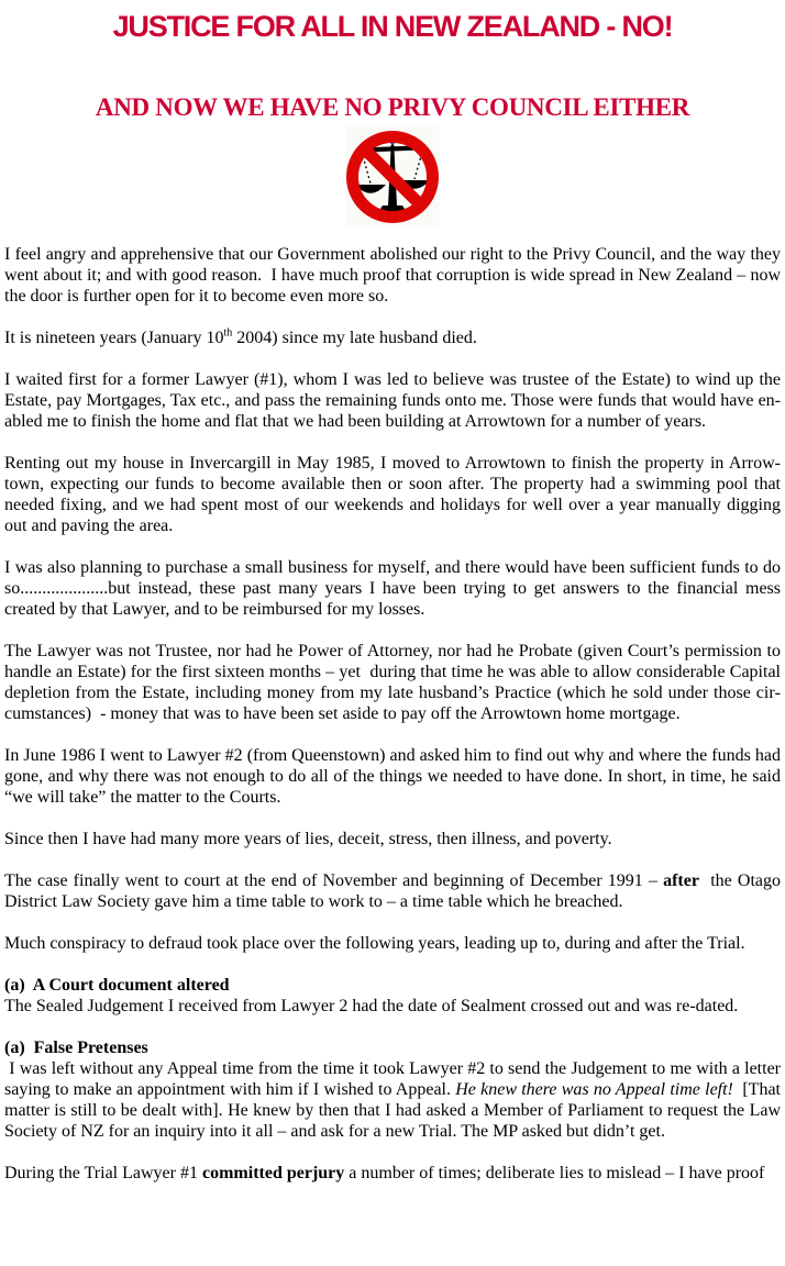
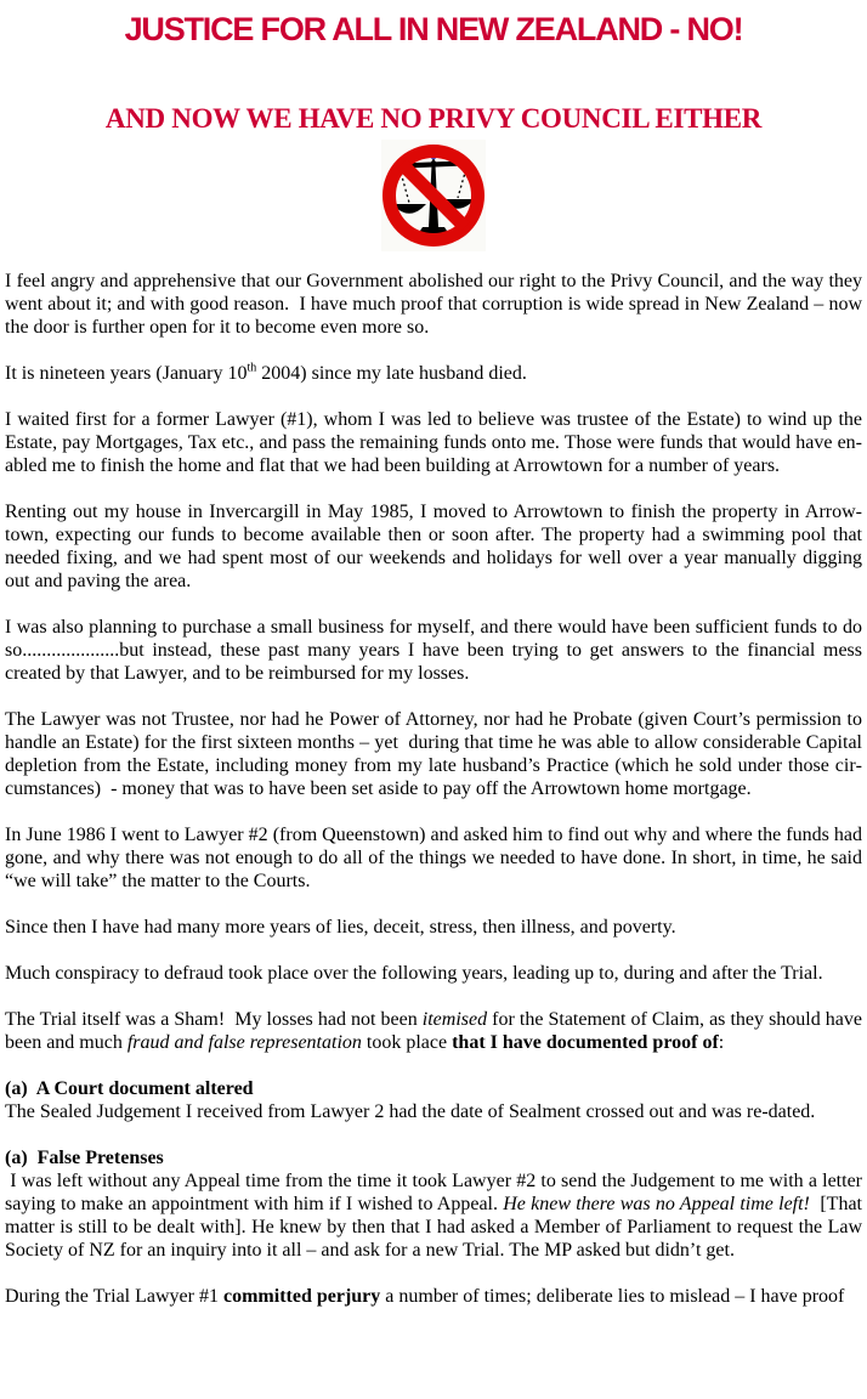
  JUSTICE FOR ALL IN NEW ZEALAND - NO!
  AND NOW WE HAVE NO PRIVY COUNCIL EITHER
  I feel angry and apprehensive that our Government abolished our right to the Privy Council, and the way they went about it; and with good reason. I have much proof that corruption is wide spread in New Zealand – now the door is further open for it to become even more so.
  It is nineteen years (January 10th 2004) since my late husband died.
  I waited first for a former Lawyer (#1), whom I was led to believe was trustee of the Estate) to wind up the Estate, pay Mortgages, Tax etc., and pass the remaining funds onto me. Those were funds that would have en­bled me to finish the home and flat that we had been building at Arrowtown for a number of years.
  Renting out my house in Invercargill in May 1985, I moved to Arrowtown to finish the property in Arrow­own, expecting our funds to become available then or soon after. The property had a swimming pool that needed fixing, and we had spent most of our weekends and holidays for well over a year manually digging out and paving the area.
  I was also planning to purchase a small business for myself, and there would have been sufficient funds to do so....................but instead, these past many years I have been trying to get answers to the financial mess created by that Lawyer, and to be reimbursed for my losses.
  The Lawyer was not Trustee, nor had he Power of Attorney, nor had he Probate (given Court’s permission to handle an Estate) for the first sixteen months – yet during that time he was able to allow considerable Capital depletion from the Estate, including money from my late husband’s Practice (which he sold under those cir­umstances) - money that was to have been set aside to pay off the Arrowtown home mortgage.
  In June 1986 I went to Lawyer #2 (from Queenstown) and asked him to find out why and where the funds had gone, and why there was not enough to do all of the things we needed to have done. In short, in time, he said “we will take” the matter to the Courts.
  Since then I have had many more years of lies, deceit, stress, then illness, and poverty.
- The case finally went to court at the end of November and beginning of December 1991 – after the Otago District Law Society gave him a time table to work to – a time table which he breached.
  Much conspiracy to defraud took place over the following years, leading up to, during and after the Trial.
+ The Trial itself was a Sham! My losses had not been itemised for the Statement of Claim, as they should have been and much fraud and false representation took place that I have documented proof of:
  (a) A Court document altered
  The Sealed Judgement I received from Lawyer 2 had the date of Sealment crossed out and was re-dated.
  (a) False Pretenses
  I was left without any Appeal time from the time it took Lawyer #2 to send the Judgement to me with a letter saying to make an appointment with him if I wished to Appeal. He knew there was no Appeal time left! [That matter is still to be dealt with]. He knew by then that I had asked a Member of Parliament to request the Law Society of NZ for an inquiry into it all – and ask for a new Trial. The MP asked but didn’t get.
  During the Trial Lawyer #1 committed perjury a number of times; deliberate lies to mislead – I have proof
